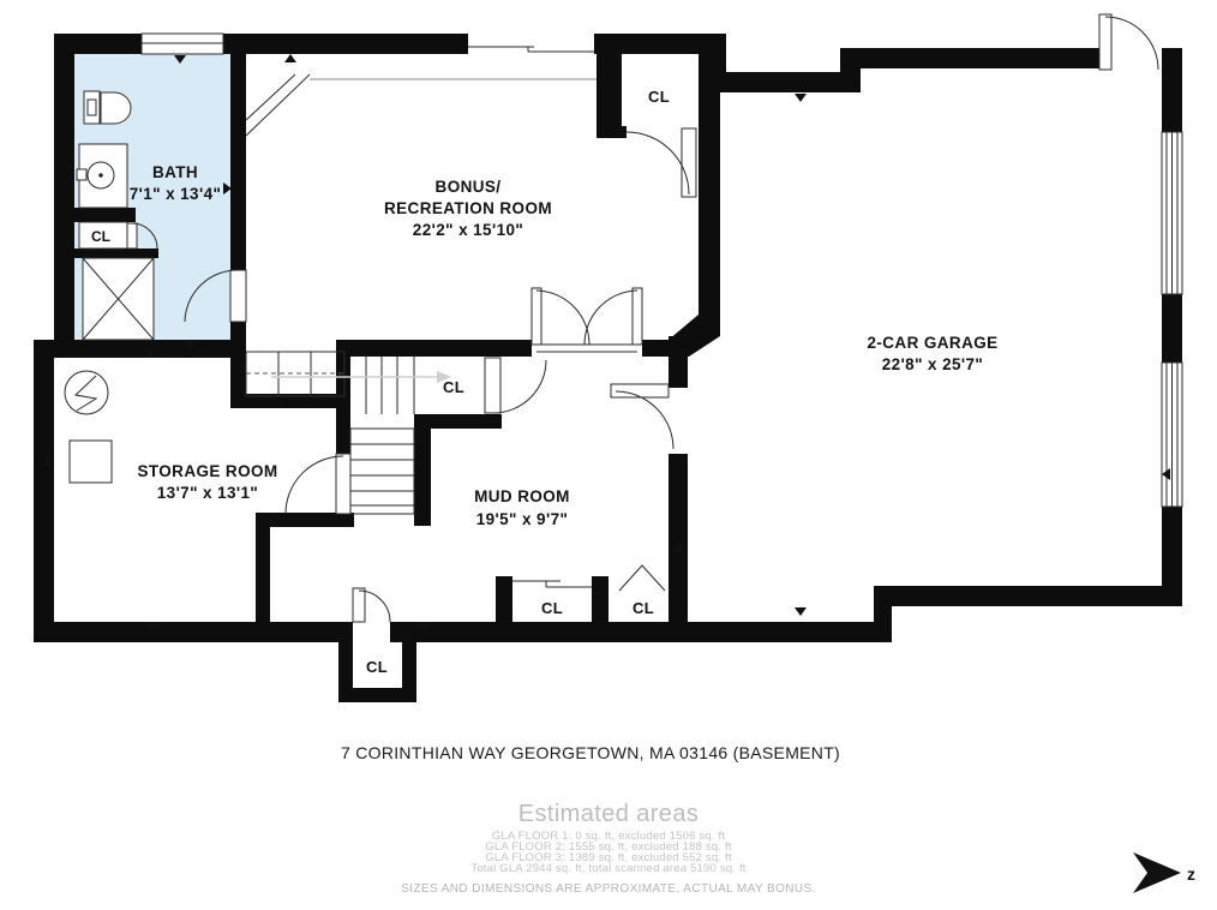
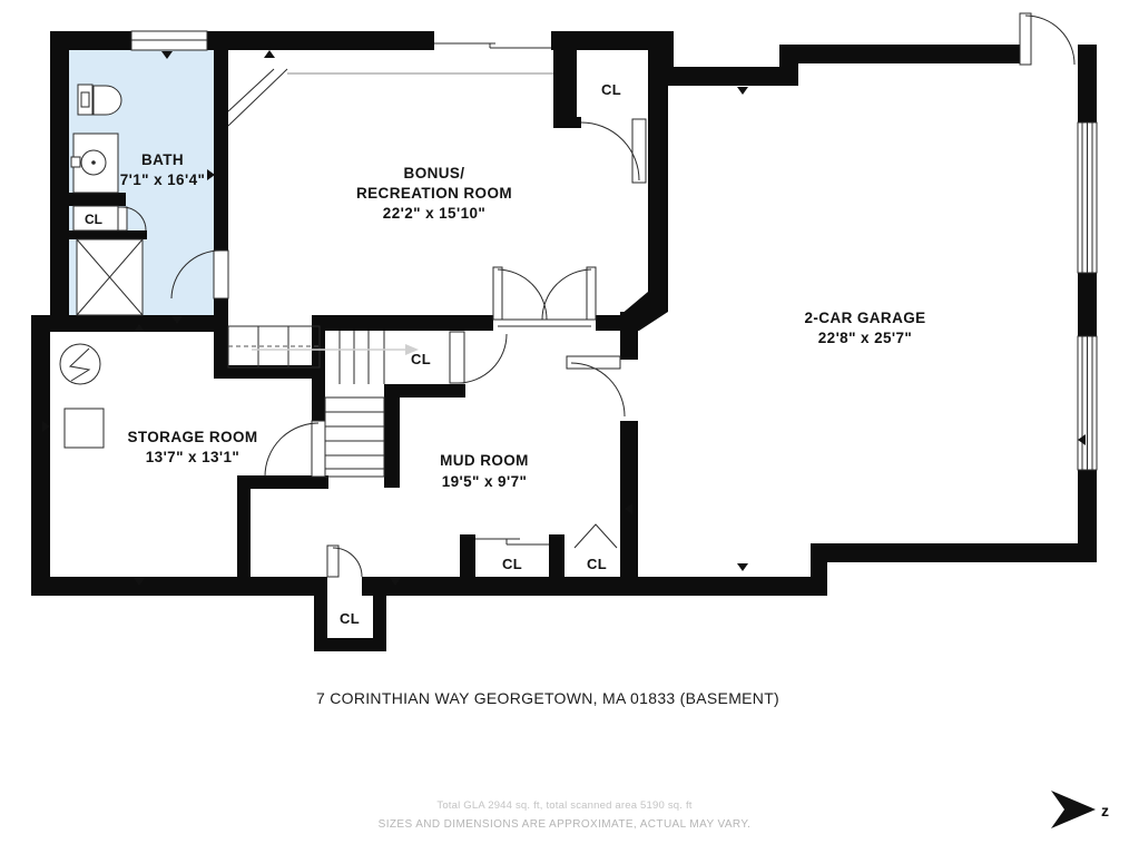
  BATH
- 7'1" x 13'4"
+ 7'1" x 16'4"
  BONUS/
  RECREATION ROOM
  22'2" x 15'10"
  2-CAR GARAGE
  22'8" x 25'7"
  STORAGE ROOM
  13'7" x 13'1"
  MUD ROOM
  19'5" x 9'7"
  CL
  CL
  CL
  CL
  CL
  CL
  z
- 7 CORINTHIAN WAY GEORGETOWN, MA 03146 (BASEMENT)
+ 7 CORINTHIAN WAY GEORGETOWN, MA 01833 (BASEMENT)
- Estimated areas
- GLA FLOOR 1: 0 sq. ft, excluded 1506 sq. ft
- GLA FLOOR 2: 1555 sq. ft, excluded 188 sq. ft
- GLA FLOOR 3: 1389 sq. ft, excluded 552 sq. ft
  Total GLA 2944 sq. ft, total scanned area 5190 sq. ft
- SIZES AND DIMENSIONS ARE APPROXIMATE, ACTUAL MAY BONUS.
+ SIZES AND DIMENSIONS ARE APPROXIMATE, ACTUAL MAY VARY.
